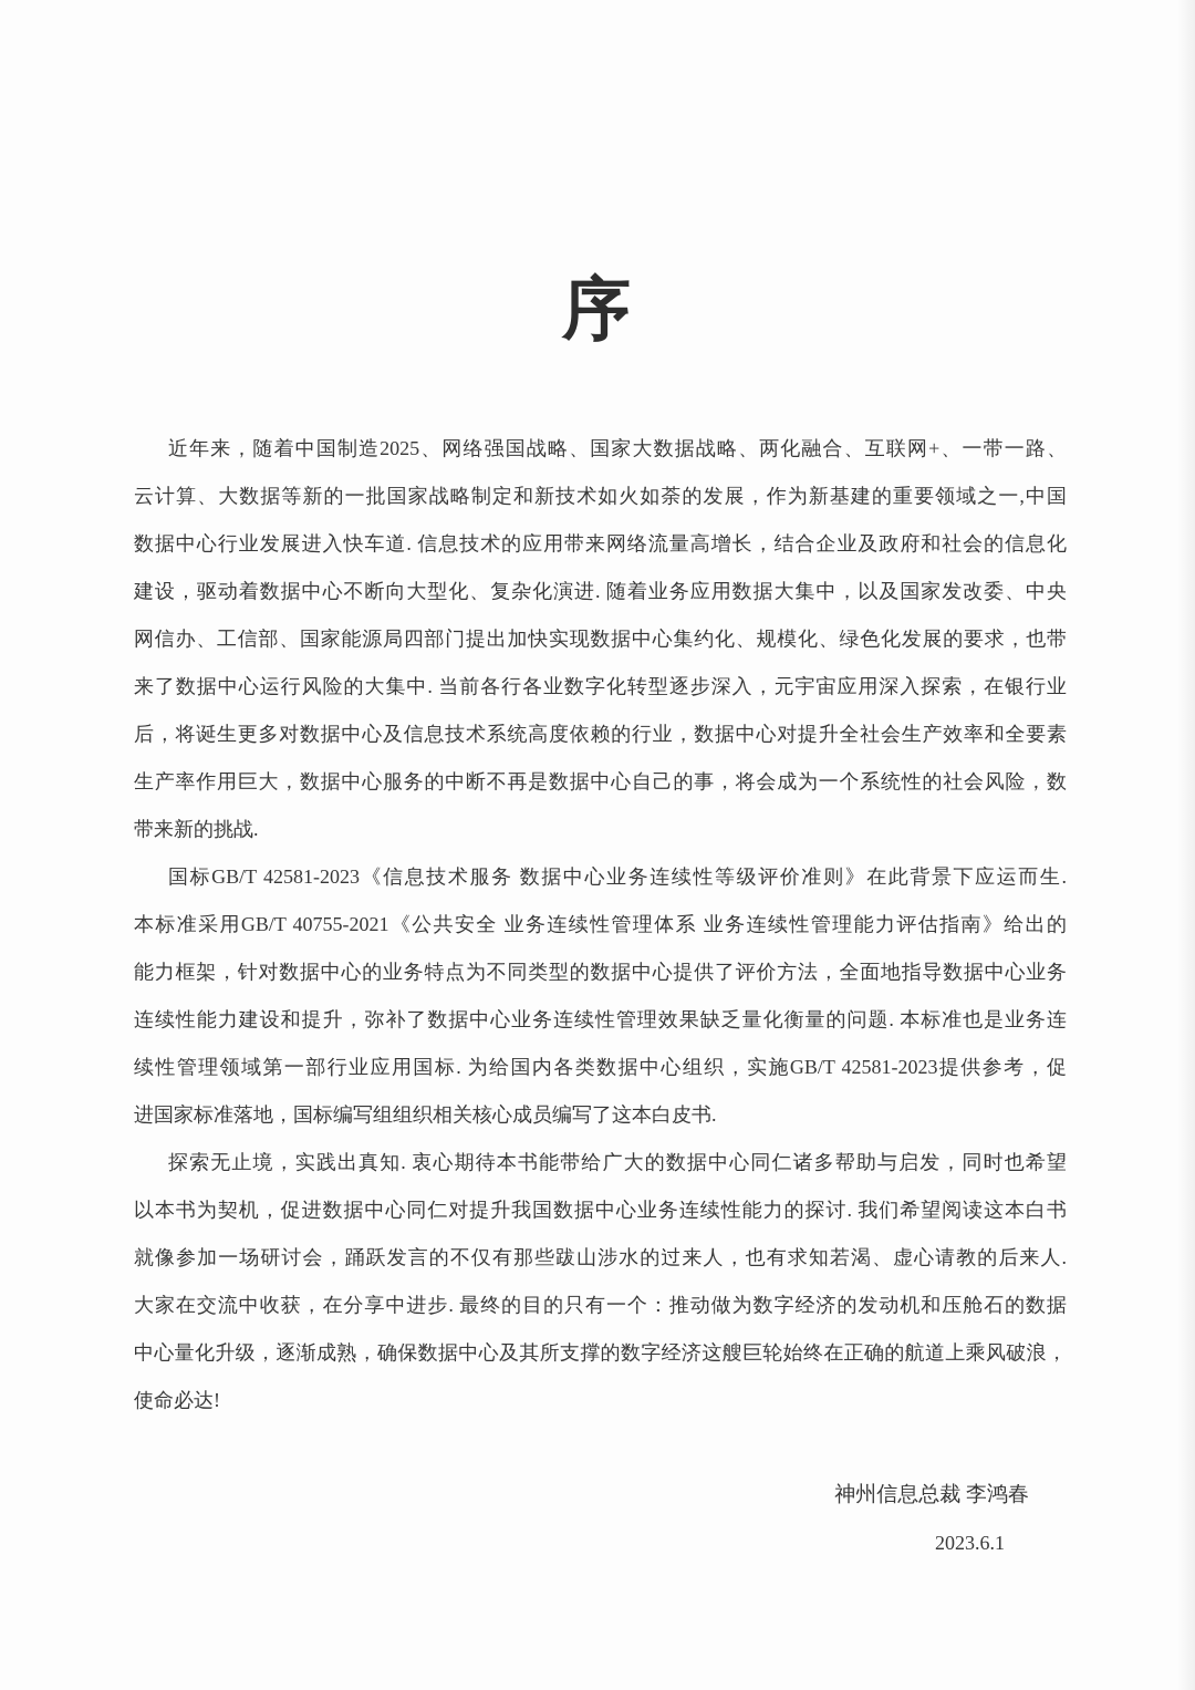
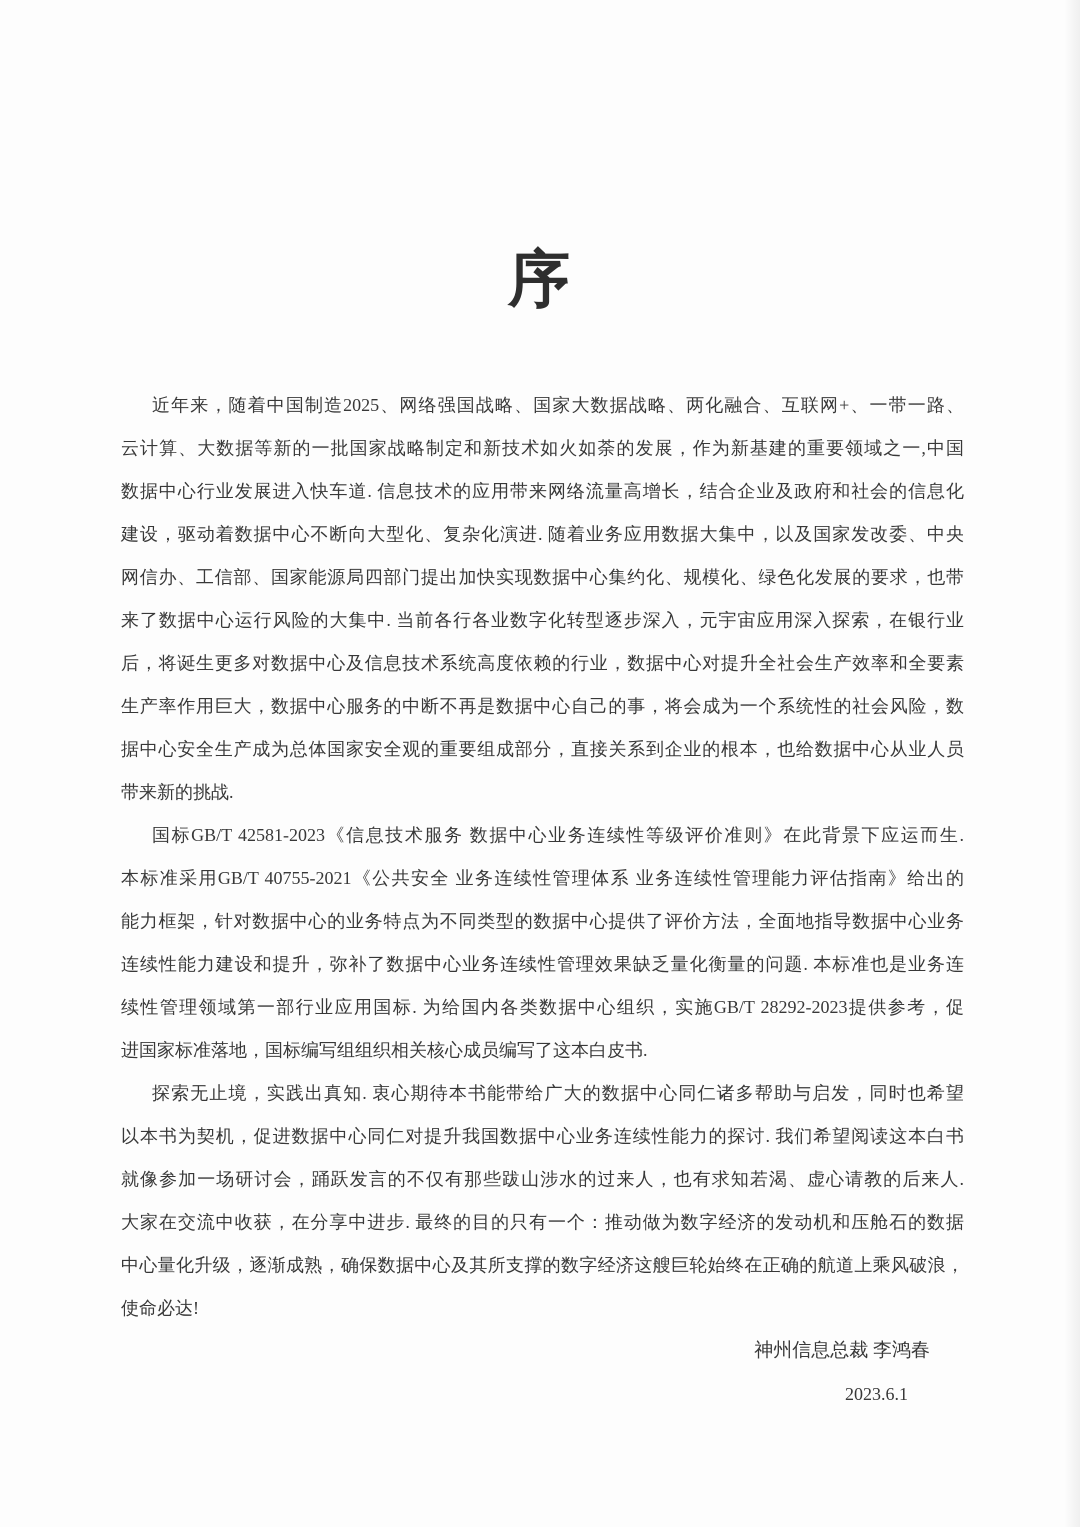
  序
  近年来，随着中国制造2025、网络强国战略、国家大数据战略、两化融合、互联网+、一带一路、
  云计算、大数据等新的一批国家战略制定和新技术如火如荼的发展，作为新基建的重要领域之一,中国
  数据中心行业发展进入快车道. 信息技术的应用带来网络流量高增长，结合企业及政府和社会的信息化
  建设，驱动着数据中心不断向大型化、复杂化演进. 随着业务应用数据大集中，以及国家发改委、中央
  网信办、工信部、国家能源局四部门提出加快实现数据中心集约化、规模化、绿色化发展的要求，也带
  来了数据中心运行风险的大集中. 当前各行各业数字化转型逐步深入，元宇宙应用深入探索，在银行业
  后，将诞生更多对数据中心及信息技术系统高度依赖的行业，数据中心对提升全社会生产效率和全要素
  生产率作用巨大，数据中心服务的中断不再是数据中心自己的事，将会成为一个系统性的社会风险，数
+ 据中心安全生产成为总体国家安全观的重要组成部分，直接关系到企业的根本，也给数据中心从业人员
  带来新的挑战.
  国标GB/T 42581-2023《信息技术服务 数据中心业务连续性等级评价准则》在此背景下应运而生.
  本标准采用GB/T 40755-2021《公共安全 业务连续性管理体系 业务连续性管理能力评估指南》给出的
  能力框架，针对数据中心的业务特点为不同类型的数据中心提供了评价方法，全面地指导数据中心业务
  连续性能力建设和提升，弥补了数据中心业务连续性管理效果缺乏量化衡量的问题. 本标准也是业务连
- 续性管理领域第一部行业应用国标. 为给国内各类数据中心组织，实施GB/T 42581-2023提供参考，促
+ 续性管理领域第一部行业应用国标. 为给国内各类数据中心组织，实施GB/T 28292-2023提供参考，促
  进国家标准落地，国标编写组组织相关核心成员编写了这本白皮书.
  探索无止境，实践出真知. 衷心期待本书能带给广大的数据中心同仁诸多帮助与启发，同时也希望
  以本书为契机，促进数据中心同仁对提升我国数据中心业务连续性能力的探讨. 我们希望阅读这本白书
  就像参加一场研讨会，踊跃发言的不仅有那些跋山涉水的过来人，也有求知若渴、虚心请教的后来人.
  大家在交流中收获，在分享中进步. 最终的目的只有一个：推动做为数字经济的发动机和压舱石的数据
  中心量化升级，逐渐成熟，确保数据中心及其所支撑的数字经济这艘巨轮始终在正确的航道上乘风破浪，
  使命必达!
  神州信息总裁 李鸿春
  2023.6.1
